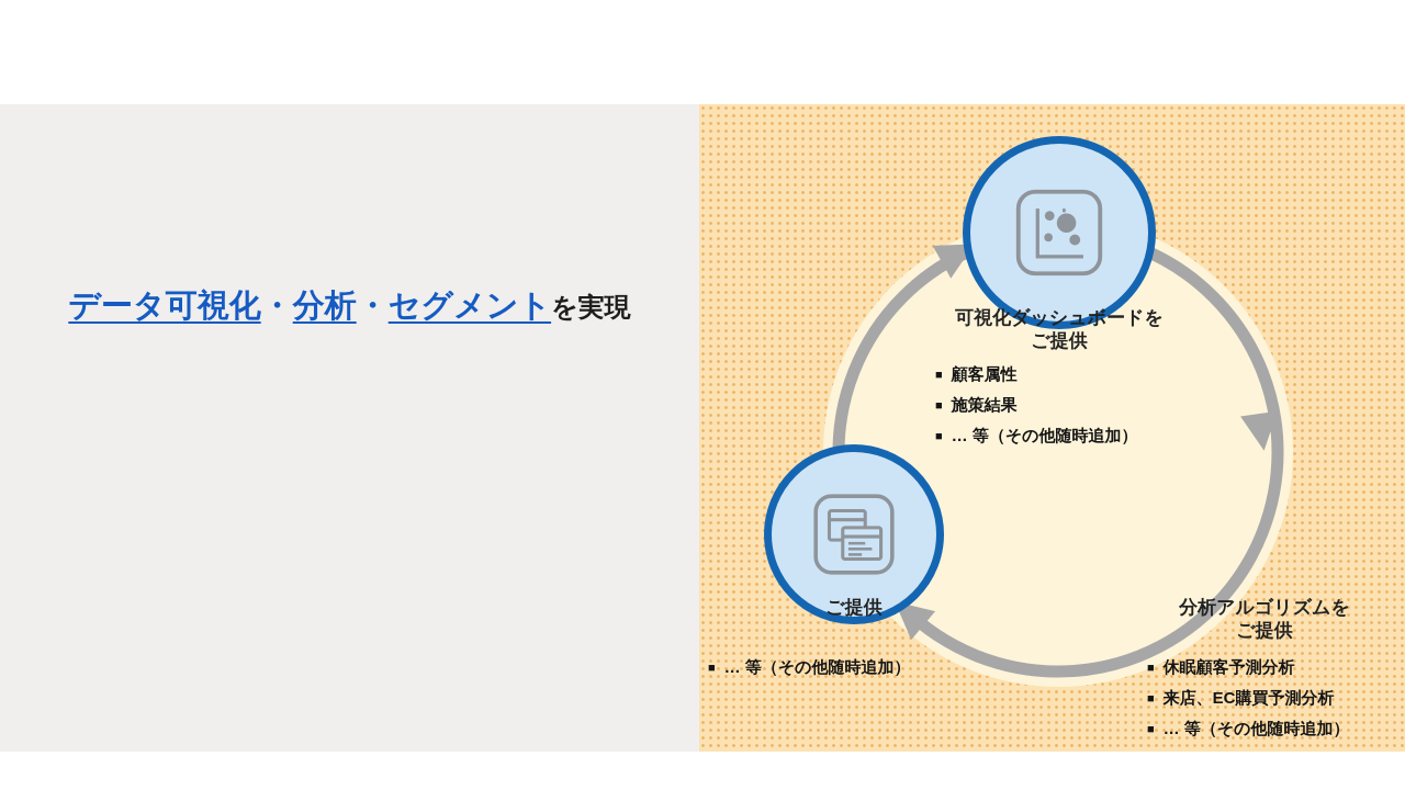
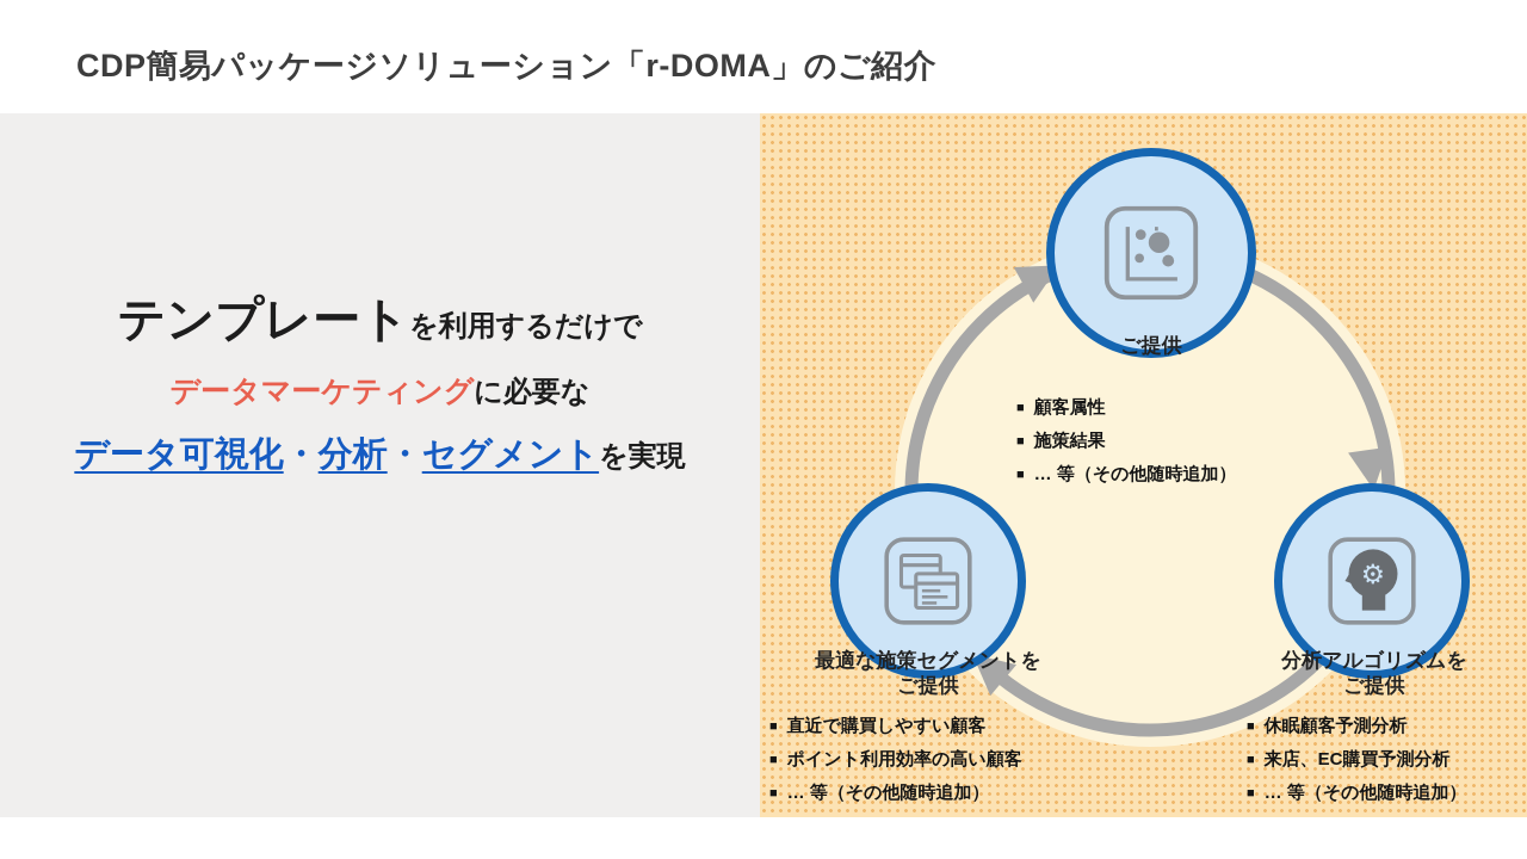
+ CDP簡易パッケージソリューション「r-DOMA」のご紹介
+ テンプレートを利用するだけで
+ データマーケティングに必要な
  データ可視化・分析・セグメントを実現
- 可視化ダッシュボードを
  ご提供
+ 最適な施策セグメントを
  ご提供
+ ⚙
  分析アルゴリズムを
  ご提供
  ■ 顧客属性
  ■ 施策結果
  ■ … 等（その他随時追加）
+ ■ 直近で購買しやすい顧客
+ ■ ポイント利用効率の高い顧客
  ■ … 等（その他随時追加）
  ■ 休眠顧客予測分析
  ■ 来店、EC購買予測分析
  ■ … 等（その他随時追加）
